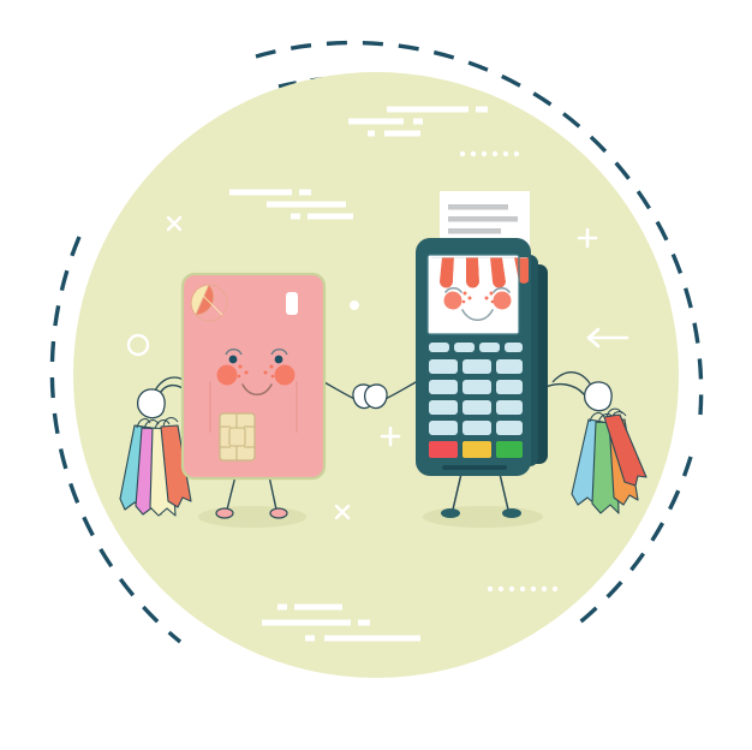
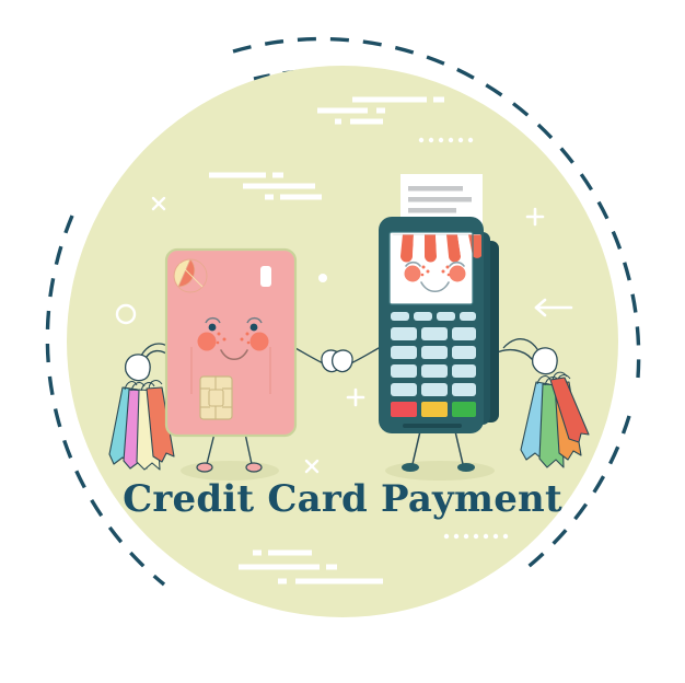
+ Credit Card Payment
